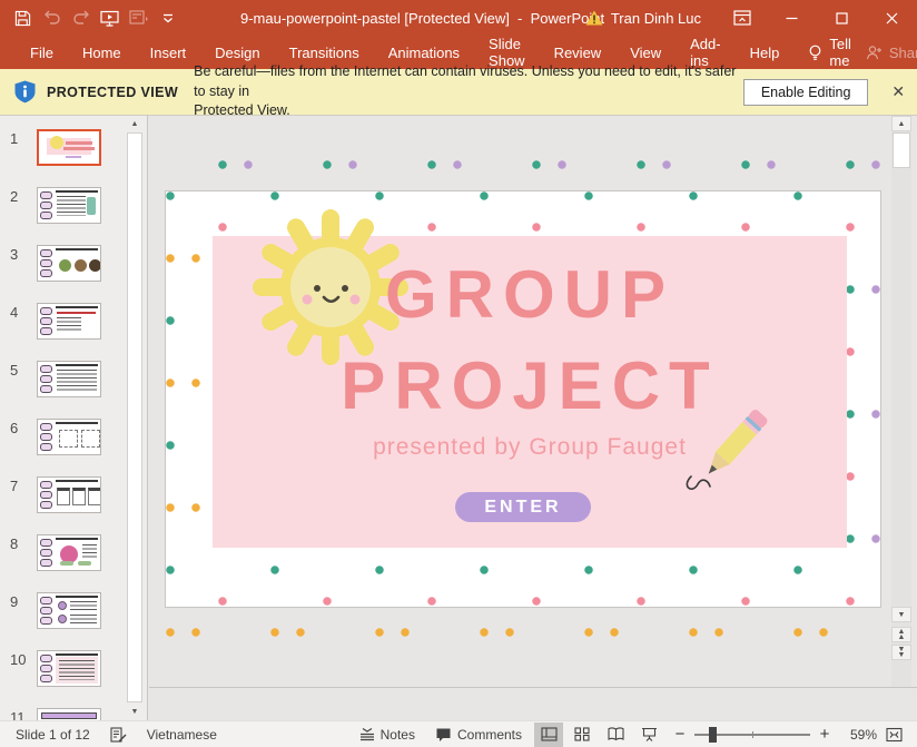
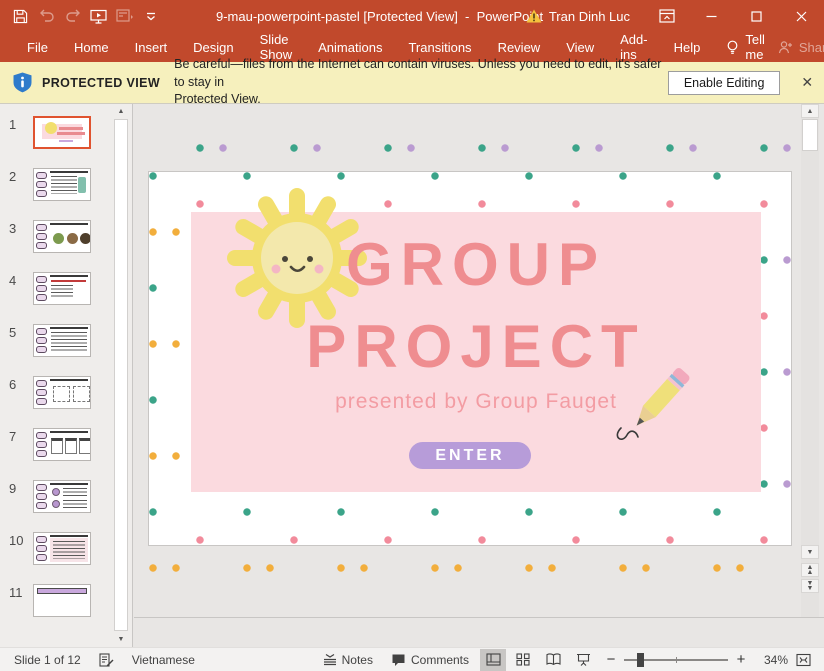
  9-mau-powerpoint-pastel [Protected View] - PowerPot
  Tran Dinh Luc
  File
  Home
  Insert
  Design
- Transitions
+ Slide Show
  Animations
- Slide Show
+ Transitions
  Review
  View
  Add-ins
  Help
  Tell me
  PROTECTED VIEW
  Be careful—files from the Internet can contain viruses. Unless you need to edit, it's safer to stay in
  Protected View.
  Enable Editing
  ✕
  1
  2
  3
  4
  5
  6
  7
- 8
  9
  10
  11
  GROUP
  PROJECT
  presented by Group Fauget
  ENTER
  Slide 1 of 12
  Vietnamese
  Notes
  Comments
  −
  +
- 59%
+ 34%
